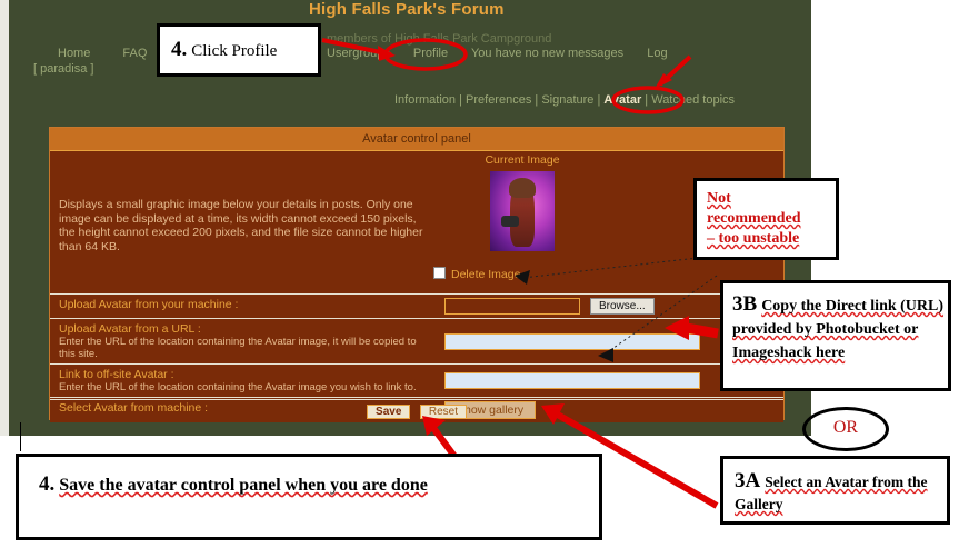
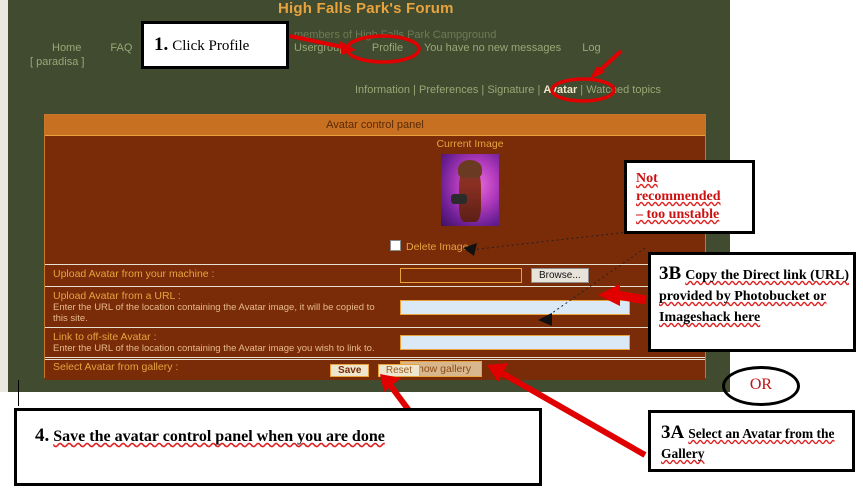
  High Falls Park's Forum
  members of Higls Park Campground
  Usergrou Profile You have no new messages Log
  Home FAQ
  [ paradisa ]
  Information | Preferences | Signature | Avatar | Watced topics
  Avatar control panel
- Displays a small graphic image below your details in posts. Only one image can be displayed at a time, its width cannot exceed 150 pixels, the height cannot exceed 200 pixels, and the file size cannot be higher than 64 KB.
  Current Image
  Delete Image
  Upload Avatar from your machine :
  Browse...
  Upload Avatar from a URL :
  Enter the URL of the location containing the Avatar image, it will be copied to this site.
  Link to off-site Avatar :
  Enter the URL of the location containing the Avatar image you wish to link to.
- Select Avatar from machine :
+ Select Avatar from gallery :
  how gallery
  Save Reset
- 4. Click Profile
+ 1. Click Profile
  Not
  recommended
  – too unstable
  3B Copy the Direct link (URL) provided by Photobucket or Imageshack here
  3A Select an Avatar from the Gallery
  4. Save the avatar control panel when you are done
  OR
